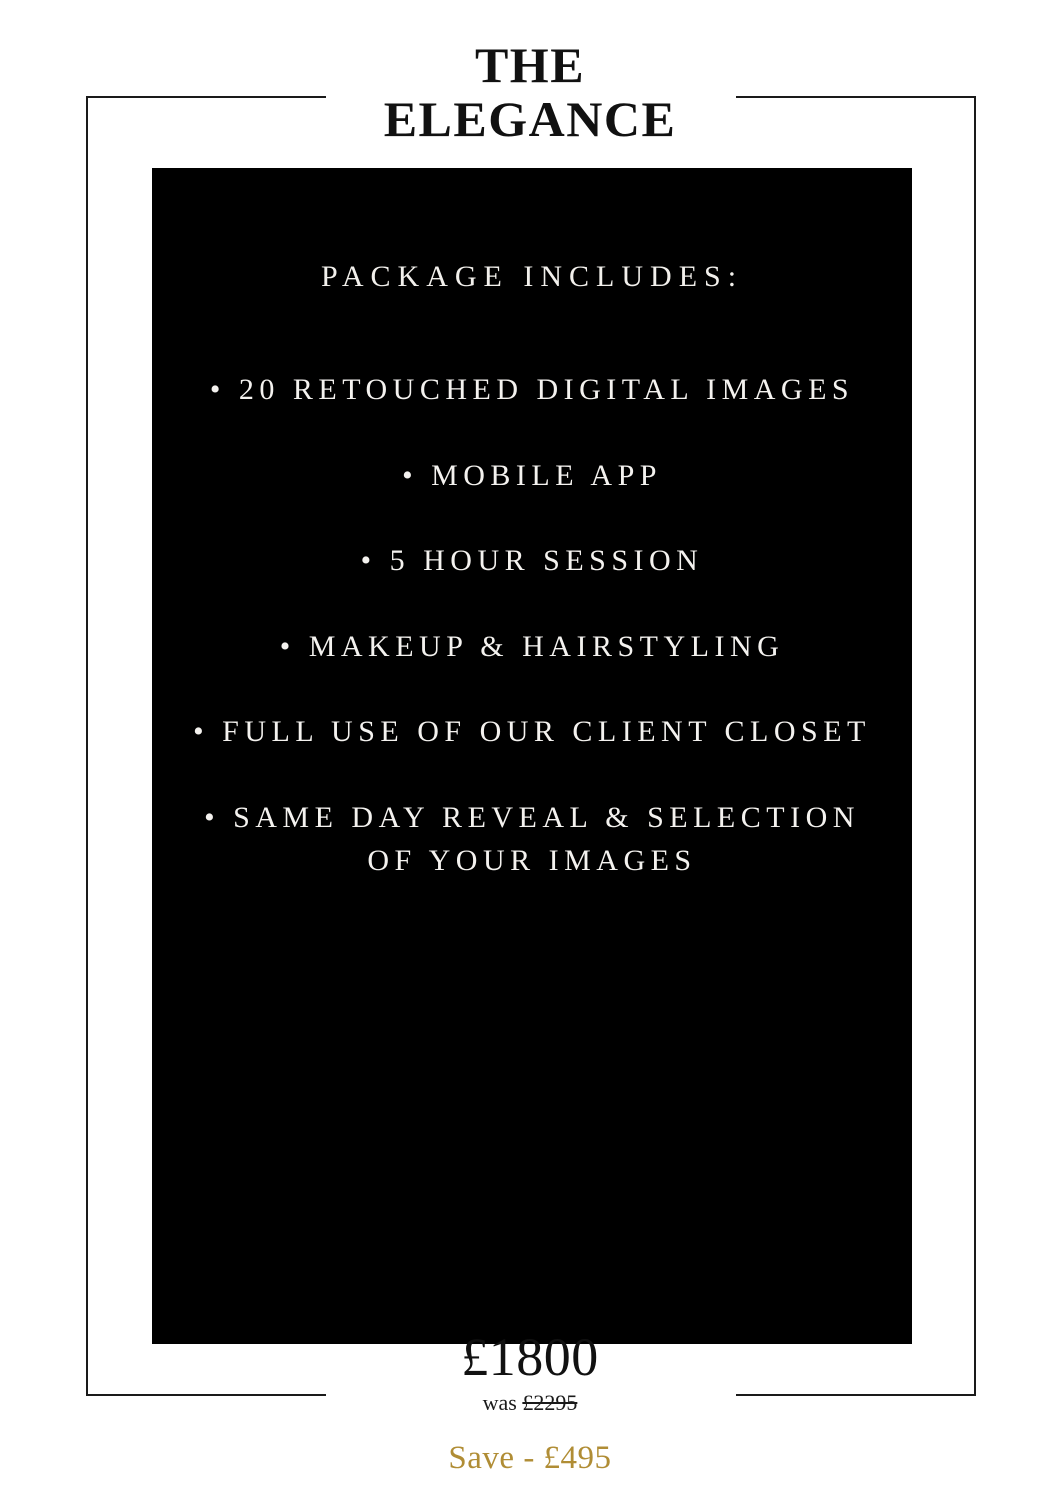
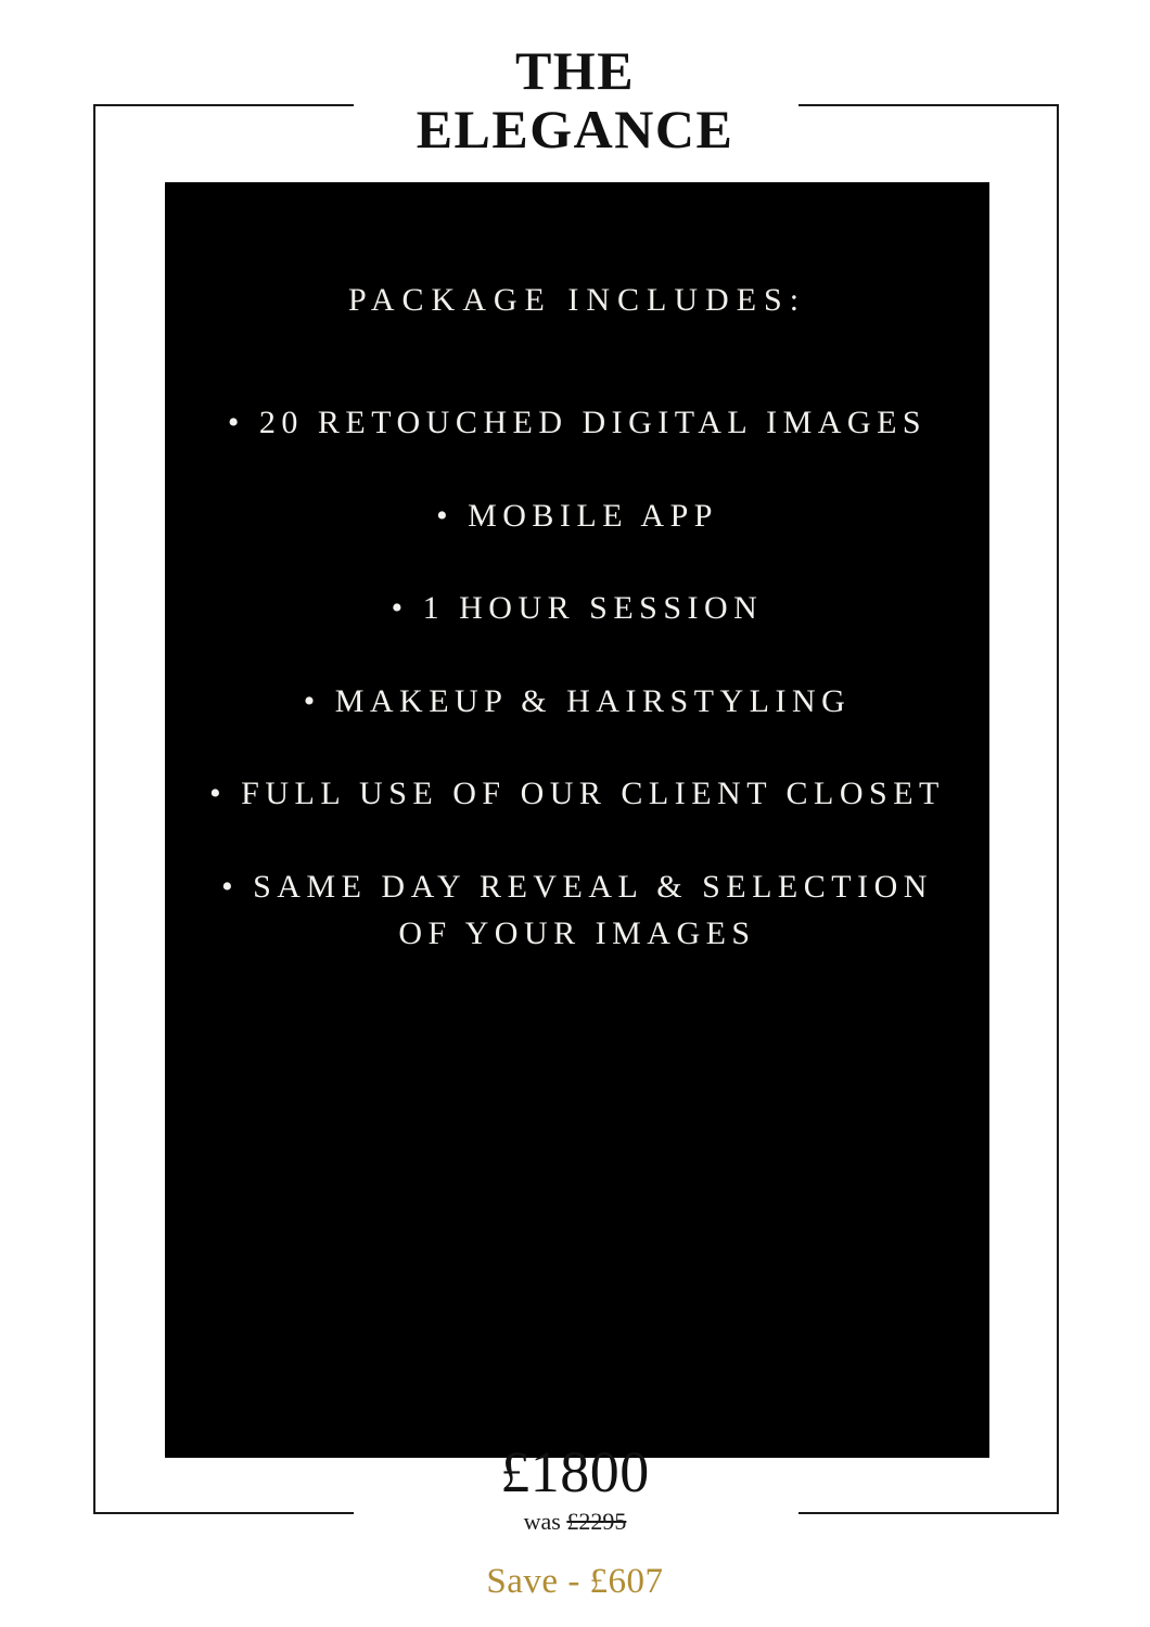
  THE
  ELEGANCE
  PACKAGE INCLUDES:
  • 20 RETOUCHED DIGITAL IMAGES
  • MOBILE APP
- • 5 HOUR SESSION
+ • 1 HOUR SESSION
  • MAKEUP & HAIRSTYLING
  • FULL USE OF OUR CLIENT CLOSET
  • SAME DAY REVEAL & SELECTION OF YOUR IMAGES
  £1800
  was £2295
- Save - £495
+ Save - £607
